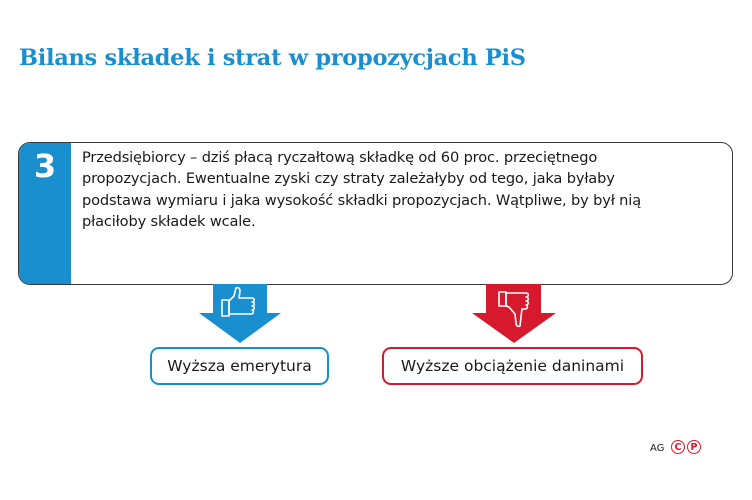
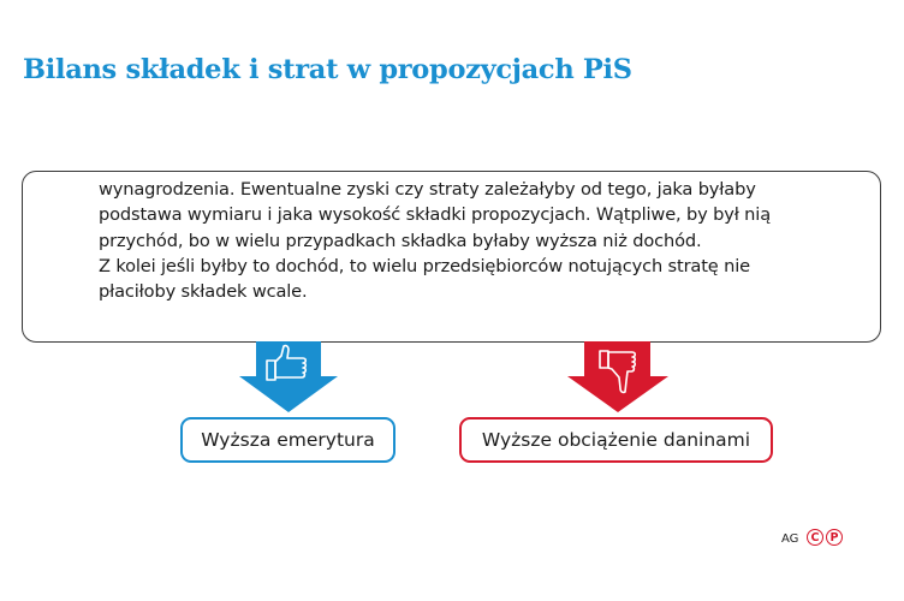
  Bilans składek i strat w propozycjach PiS
- 3
- Przedsiębiorcy – dziś płacą ryczałtową składkę od 60 proc. przeciętnego
- propozycjach. Ewentualne zyski czy straty zależałyby od tego, jaka byłaby
+ wynagrodzenia. Ewentualne zyski czy straty zależałyby od tego, jaka byłaby
  podstawa wymiaru i jaka wysokość składki propozycjach. Wątpliwe, by był nią
+ przychód, bo w wielu przypadkach składka byłaby wyższa niż dochód.
+ Z kolei jeśli byłby to dochód, to wielu przedsiębiorców notujących stratę nie
  płaciłoby składek wcale.
  Wyższa emerytura
  Wyższe obciążenie daninami
  AG
  C
  P
